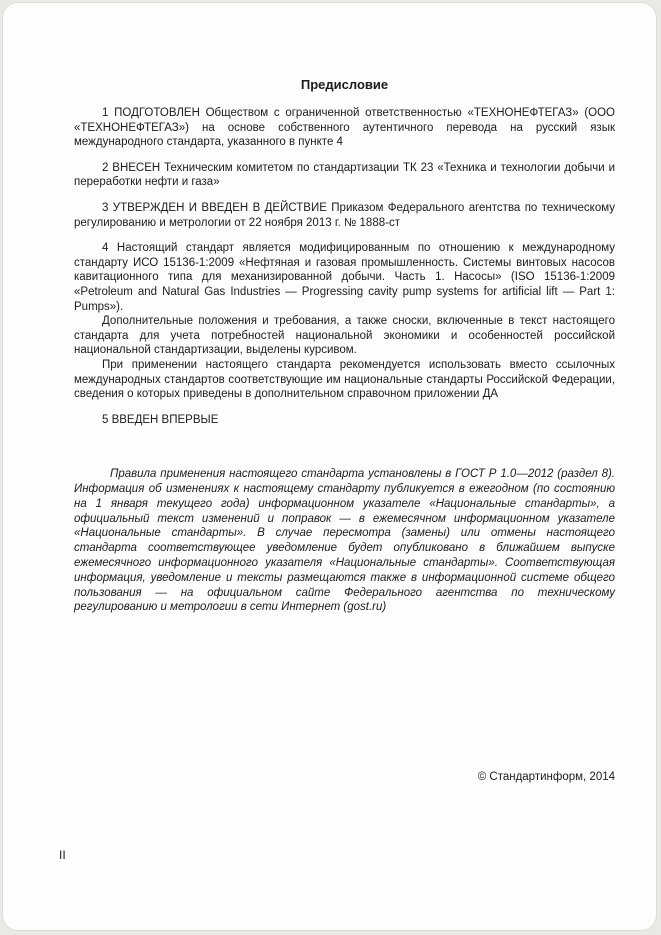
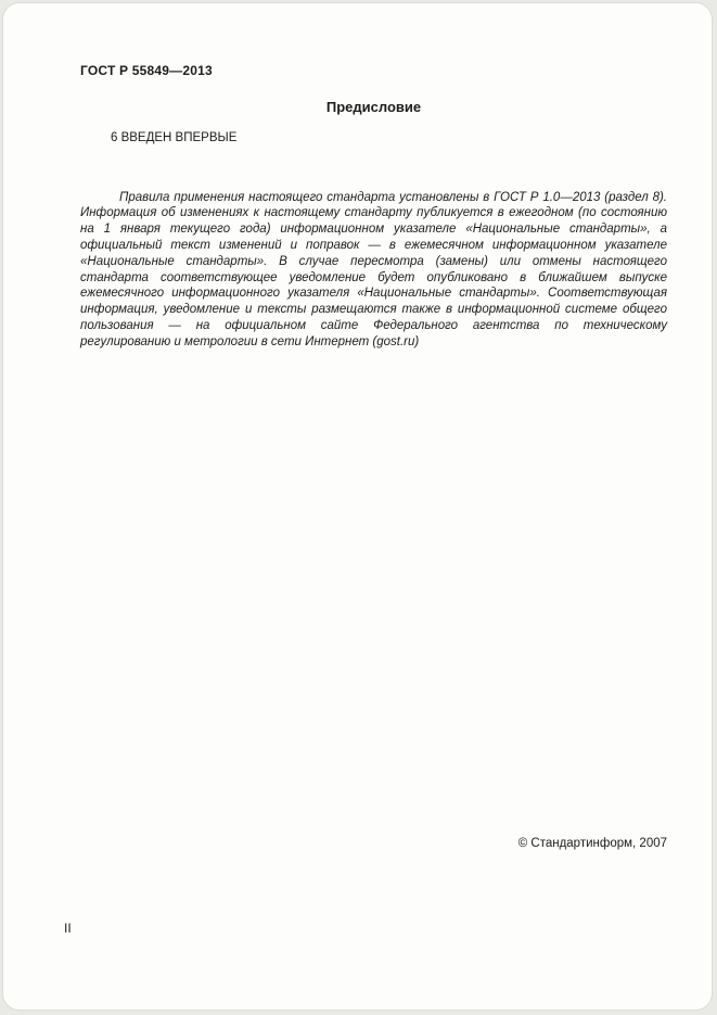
+ ГОСТ Р 55849—2013
  Предисловие
- 1 ПОДГОТОВЛЕН Обществом с ограниченной ответственностью «ТЕХНОНЕФТЕГАЗ» (ООО «ТЕХНОНЕФТЕГАЗ») на основе собственного аутентичного перевода на русский язык международного стандарта, указанного в пункте 4
- 2 ВНЕСЕН Техническим комитетом по стандартизации ТК 23 «Техника и технологии добычи и переработки нефти и газа»
- 3 УТВЕРЖДЕН И ВВЕДЕН В ДЕЙСТВИЕ Приказом Федерального агентства по техническому регулированию и метрологии от 22 ноября 2013 г. № 1888-ст
- 4 Настоящий стандарт является модифицированным по отношению к международному стандарту ИСО 15136-1:2009 «Нефтяная и газовая промышленность. Системы винтовых насосов кавитационного типа для механизированной добычи. Часть 1. Насосы» (ISO 15136-1:2009 «Petroleum and Natural Gas Industries — Progressing cavity pump systems for artificial lift — Part 1: Pumps»).
- Дополнительные положения и требования, а также сноски, включенные в текст настоящего стандарта для учета потребностей национальной экономики и особенностей российской национальной стандартизации, выделены курсивом.
- При применении настоящего стандарта рекомендуется использовать вместо ссылочных международных стандартов соответствующие им национальные стандарты Российской Федерации, сведения о которых приведены в дополнительном справочном приложении ДА
- 5 ВВЕДЕН ВПЕРВЫЕ
+ 6 ВВЕДЕН ВПЕРВЫЕ
- Правила применения настоящего стандарта установлены в ГОСТ Р 1.0—2012 (раздел 8). Информация об изменениях к настоящему стандарту публикуется в ежегодном (по состоянию на 1 января текущего года) информационном указателе «Национальные стандарты», а официальный текст изменений и поправок — в ежемесячном информационном указателе «Национальные стандарты». В случае пересмотра (замены) или отмены настоящего стандарта соответствующее уведомление будет опубликовано в ближайшем выпуске ежемесячного информационного указателя «Национальные стандарты». Соответствующая информация, уведомление и тексты размещаются также в информационной системе общего пользования — на официальном сайте Федерального агентства по техническому регулированию и метрологии в сети Интернет (gost.ru)
+ Правила применения настоящего стандарта установлены в ГОСТ Р 1.0—2013 (раздел 8). Информация об изменениях к настоящему стандарту публикуется в ежегодном (по состоянию на 1 января текущего года) информационном указателе «Национальные стандарты», а официальный текст изменений и поправок — в ежемесячном информационном указателе «Национальные стандарты». В случае пересмотра (замены) или отмены настоящего стандарта соответствующее уведомление будет опубликовано в ближайшем выпуске ежемесячного информационного указателя «Национальные стандарты». Соответствующая информация, уведомление и тексты размещаются также в информационной системе общего пользования — на официальном сайте Федерального агентства по техническому регулированию и метрологии в сети Интернет (gost.ru)
- © Стандартинформ, 2014
+ © Стандартинформ, 2007
  II
